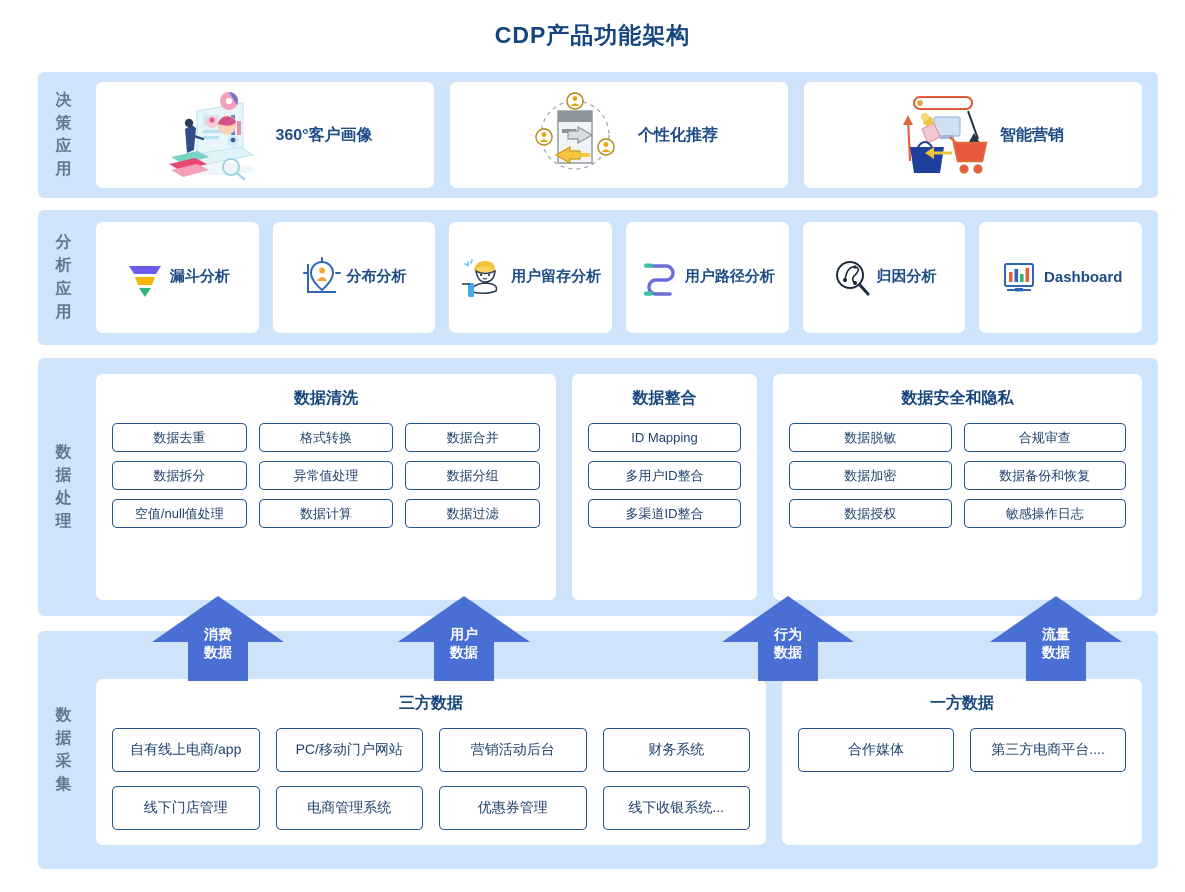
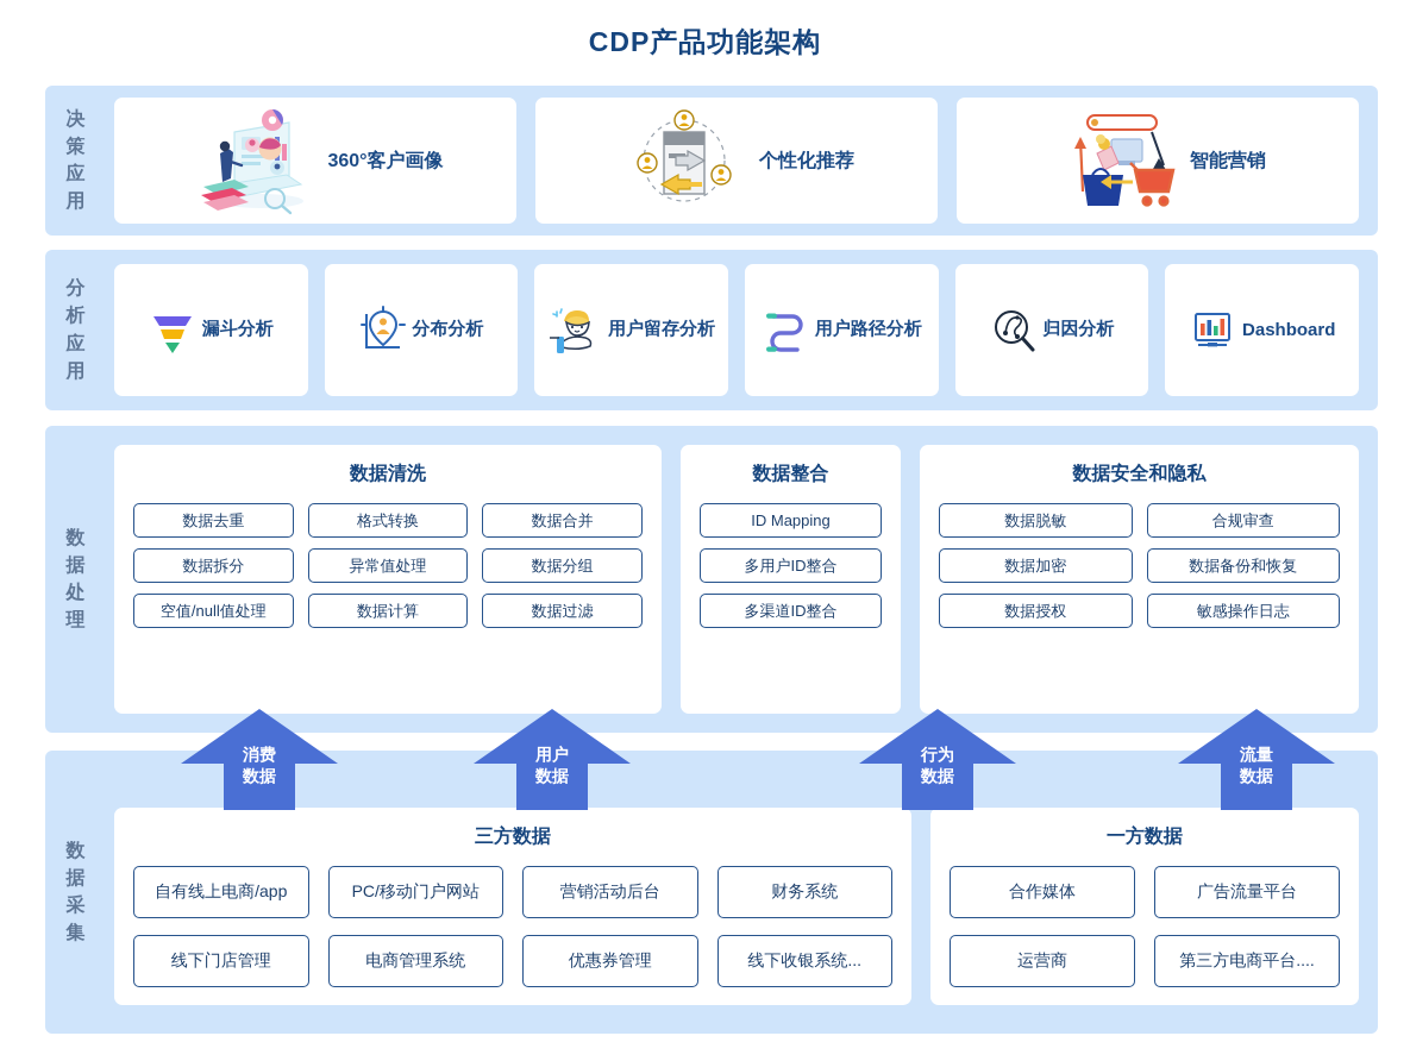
  CDP产品功能架构
  决
  策
  应
  用
  360°客户画像
  个性化推荐
  智能营销
  分
  析
  应
  用
  漏斗分析
  分布分析
  用户留存分析
  用户路径分析
  归因分析
  Dashboard
  数
  据
  处
  理
  数据清洗
  数据去重
  格式转换
  数据合并
  数据拆分
  异常值处理
  数据分组
  空值/null值处理
  数据计算
  数据过滤
  数据整合
  ID Mapping
  多用户ID整合
  多渠道ID整合
  数据安全和隐私
  数据脱敏
  合规审查
  数据加密
  数据备份和恢复
  数据授权
  敏感操作日志
  数
  据
  采
  集
  三方数据
  自有线上电商/app
  PC/移动门户网站
  营销活动后台
  财务系统
  线下门店管理
  电商管理系统
  优惠券管理
  线下收银系统...
  一方数据
  合作媒体
+ 广告流量平台
+ 运营商
  第三方电商平台....
  消费
  数据
  用户
  数据
  行为
  数据
  流量
  数据
